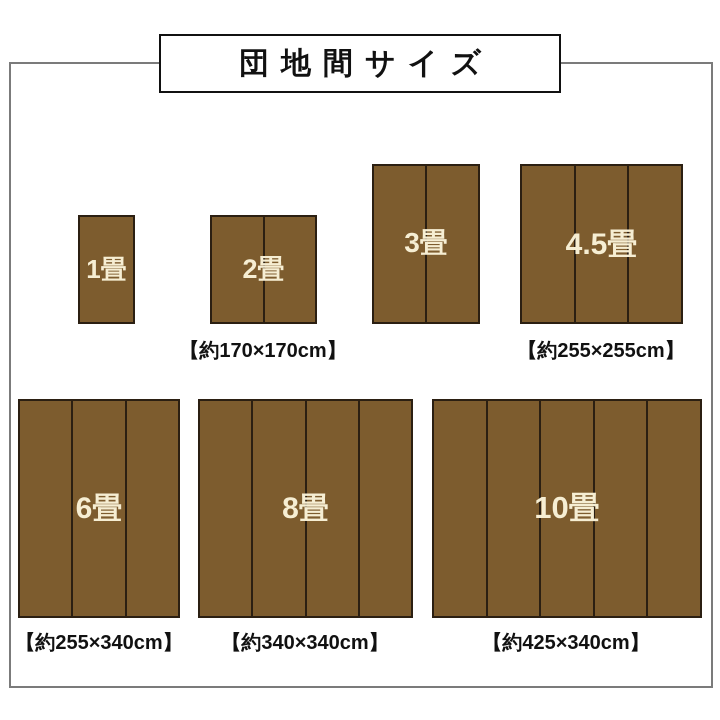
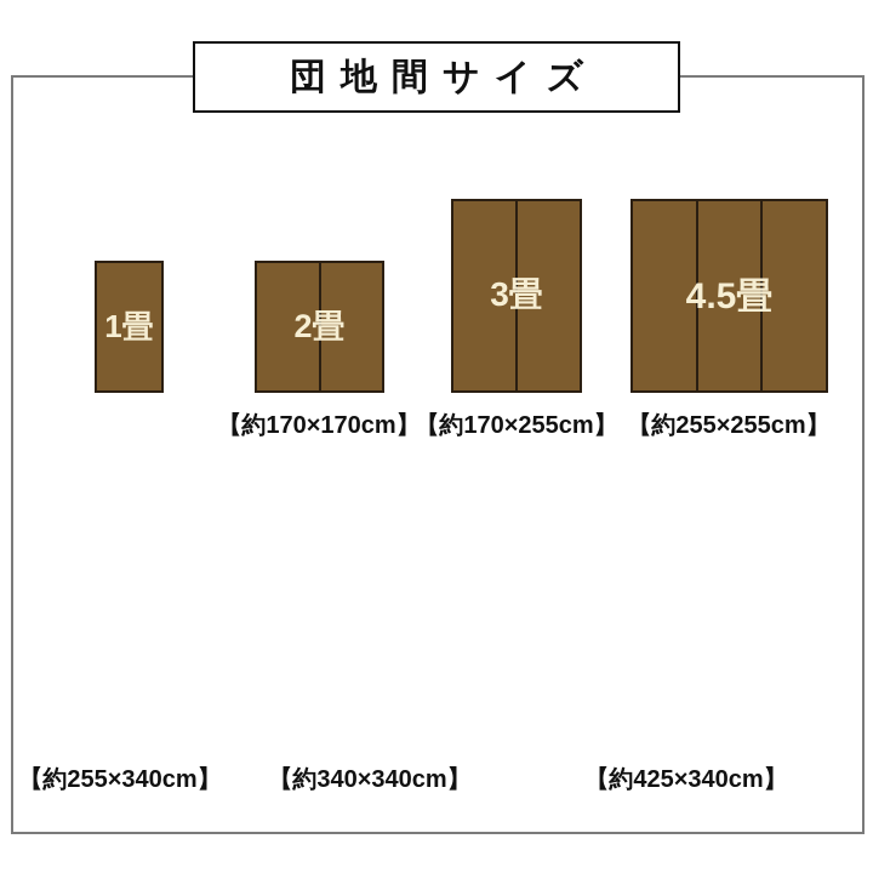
  団地間サイズ
  1畳
  2畳
  【約170×170cm】
  3畳
+ 【約170×255cm】
  4.5畳
  【約255×255cm】
- 6畳
  【約255×340cm】
- 8畳
  【約340×340cm】
- 10畳
  【約425×340cm】
